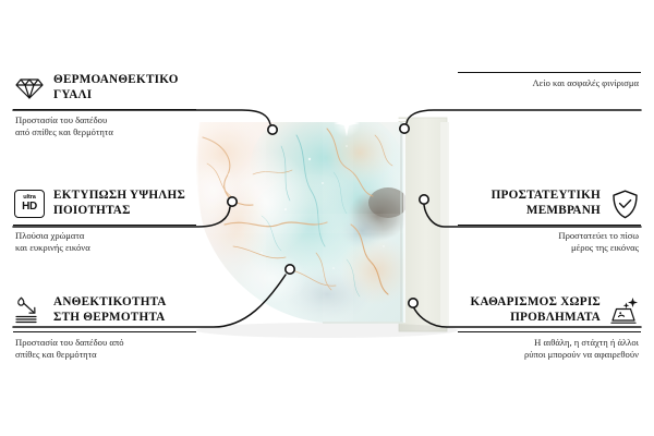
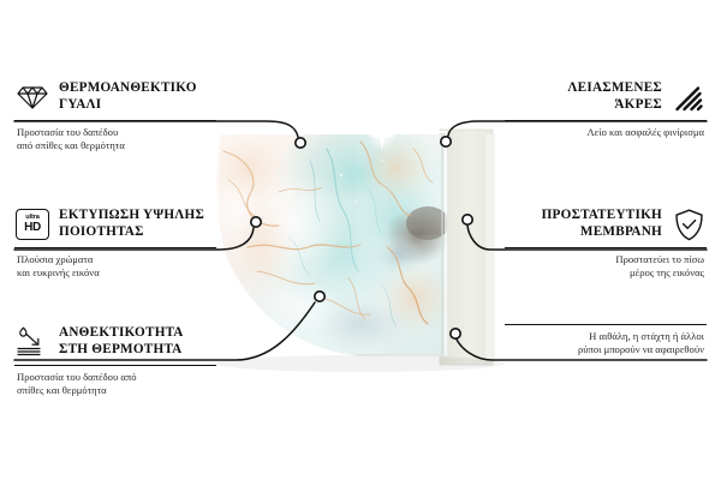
  ΘΕΡΜΟΑΝΘΕΚΤΙΚΟ
  ΓΥΑΛΙ
  Προστασία του δαπέδου
  από σπίθες και θερμότητα
  HD
  ΕΚΤΥΠΩΣΗ ΥΨΗΛΗΣ
  ΠΟΙΟΤΗΤΑΣ
  Πλούσια χρώματα
  και ευκρινής εικόνα
  ΑΝΘΕΚΤΙΚΟΤΗΤΑ
  ΣΤΗ ΘΕΡΜΟΤΗΤΑ
  Προστασία του δαπέδου από
  σπίθες και θερμότητα
+ ΛΕΙΑΣΜΕΝΕΣ
+ ΆΚΡΕΣ
  Λείο και ασφαλές φινίρισμα
  ΠΡΟΣΤΑΤΕΥΤΙΚΗ
  ΜΕΜΒΡΑΝΗ
  Προστατεύει το πίσω
  μέρος της εικόνας
- ΚΑΘΑΡΙΣΜΟΣ ΧΩΡΙΣ
- ΠΡΟΒΛΗΜΑΤΑ
  Η αιθάλη, η στάχτη ή άλλοι
  ρύποι μπορούν να αφαιρεθούν
